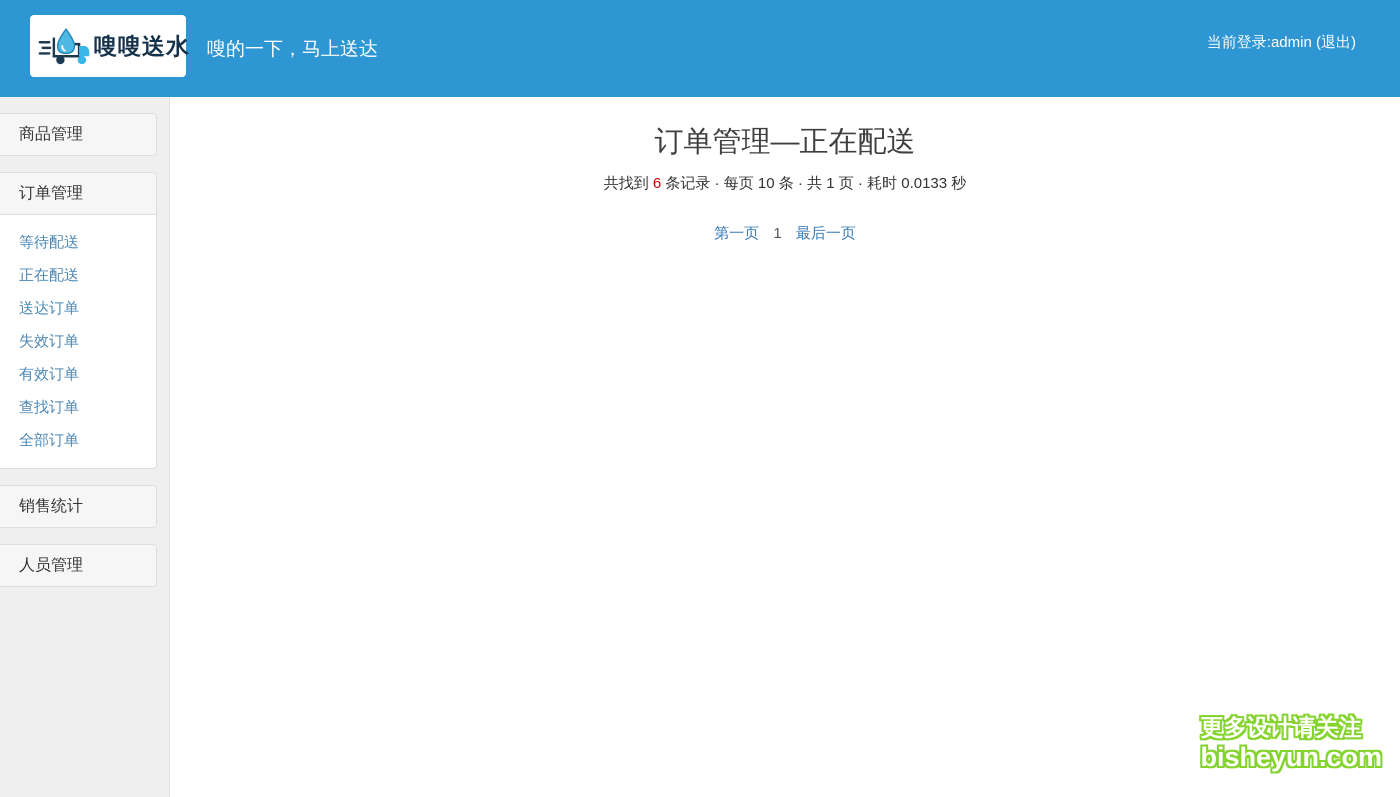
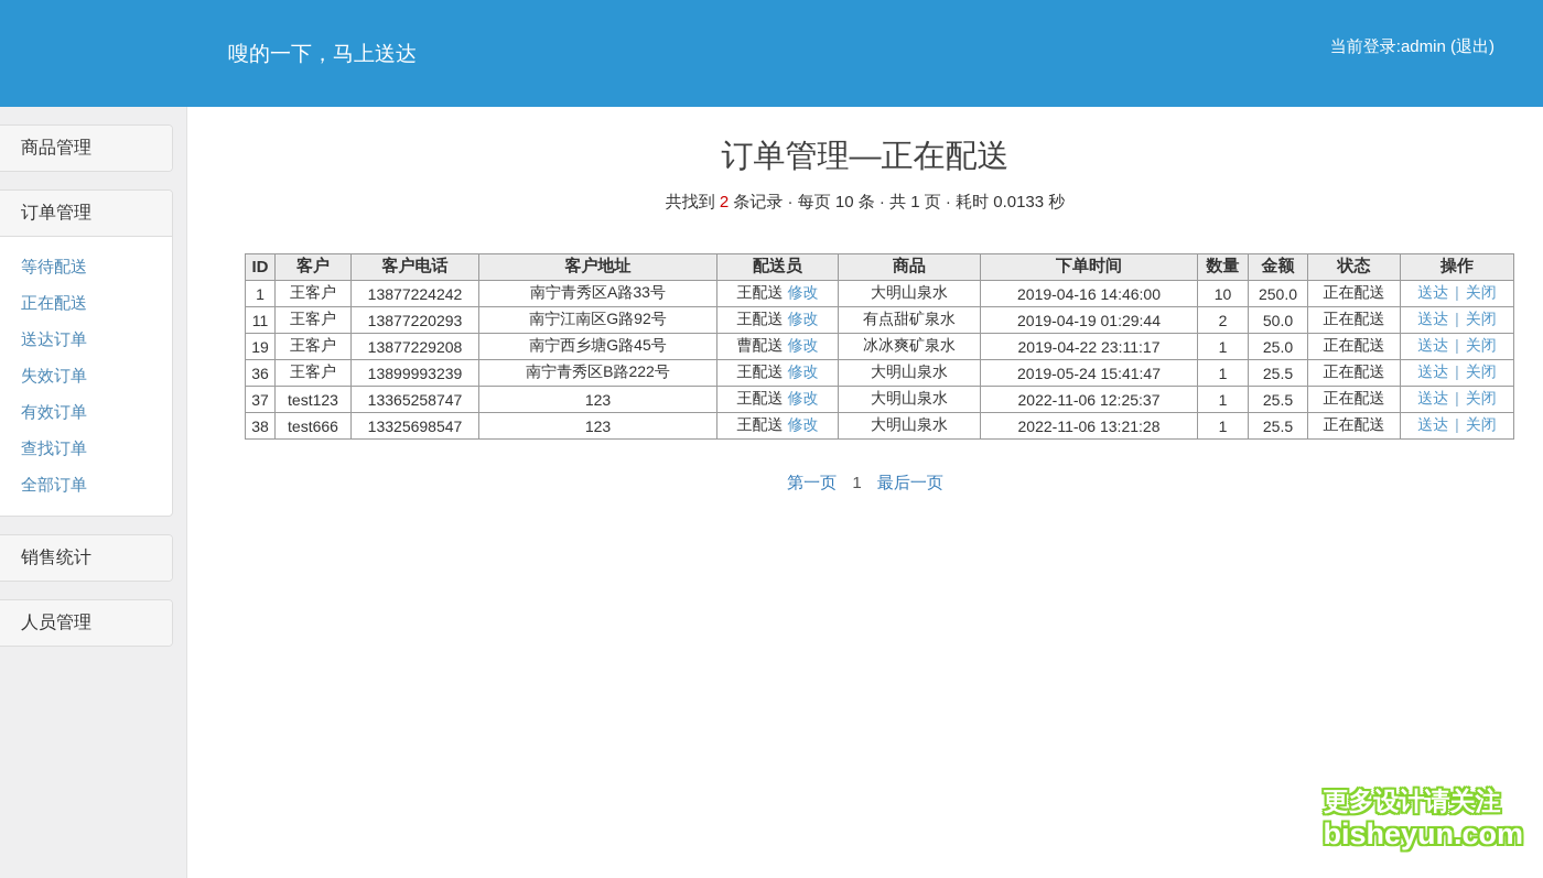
- 嗖嗖送水
  嗖的一下，马上送达
  当前登录:admin (退出)
  商品管理
  订单管理
  等待配送
  正在配送
  送达订单
  失效订单
  有效订单
  查找订单
  全部订单
  销售统计
  人员管理
  订单管理—正在配送
- 共找到 6 条记录 · 每页 10 条 · 共 1 页 · 耗时 0.0133 秒
+ 共找到 2 条记录 · 每页 10 条 · 共 1 页 · 耗时 0.0133 秒
+ ID	客户	客户电话	客户地址	配送员	商品	下单时间	数量	金额	状态	操作
+ 1	王客户	13877224242	南宁青秀区A路33号	王配送 修改	大明山泉水	2019-04-16 14:46:00	10	250.0	正在配送	送达 | 关闭
+ 11	王客户	13877220293	南宁江南区G路92号	王配送 修改	有点甜矿泉水	2019-04-19 01:29:44	2	50.0	正在配送	送达 | 关闭
+ 19	王客户	13877229208	南宁西乡塘G路45号	曹配送 修改	冰冰爽矿泉水	2019-04-22 23:11:17	1	25.0	正在配送	送达 | 关闭
+ 36	王客户	13899993239	南宁青秀区B路222号	王配送 修改	大明山泉水	2019-05-24 15:41:47	1	25.5	正在配送	送达 | 关闭
+ 37	test123	13365258747	123	王配送 修改	大明山泉水	2022-11-06 12:25:37	1	25.5	正在配送	送达 | 关闭
+ 38	test666	13325698547	123	王配送 修改	大明山泉水	2022-11-06 13:21:28	1	25.5	正在配送	送达 | 关闭
  第一页 1 最后一页
  更多设计请关注
  bisheyun.com
